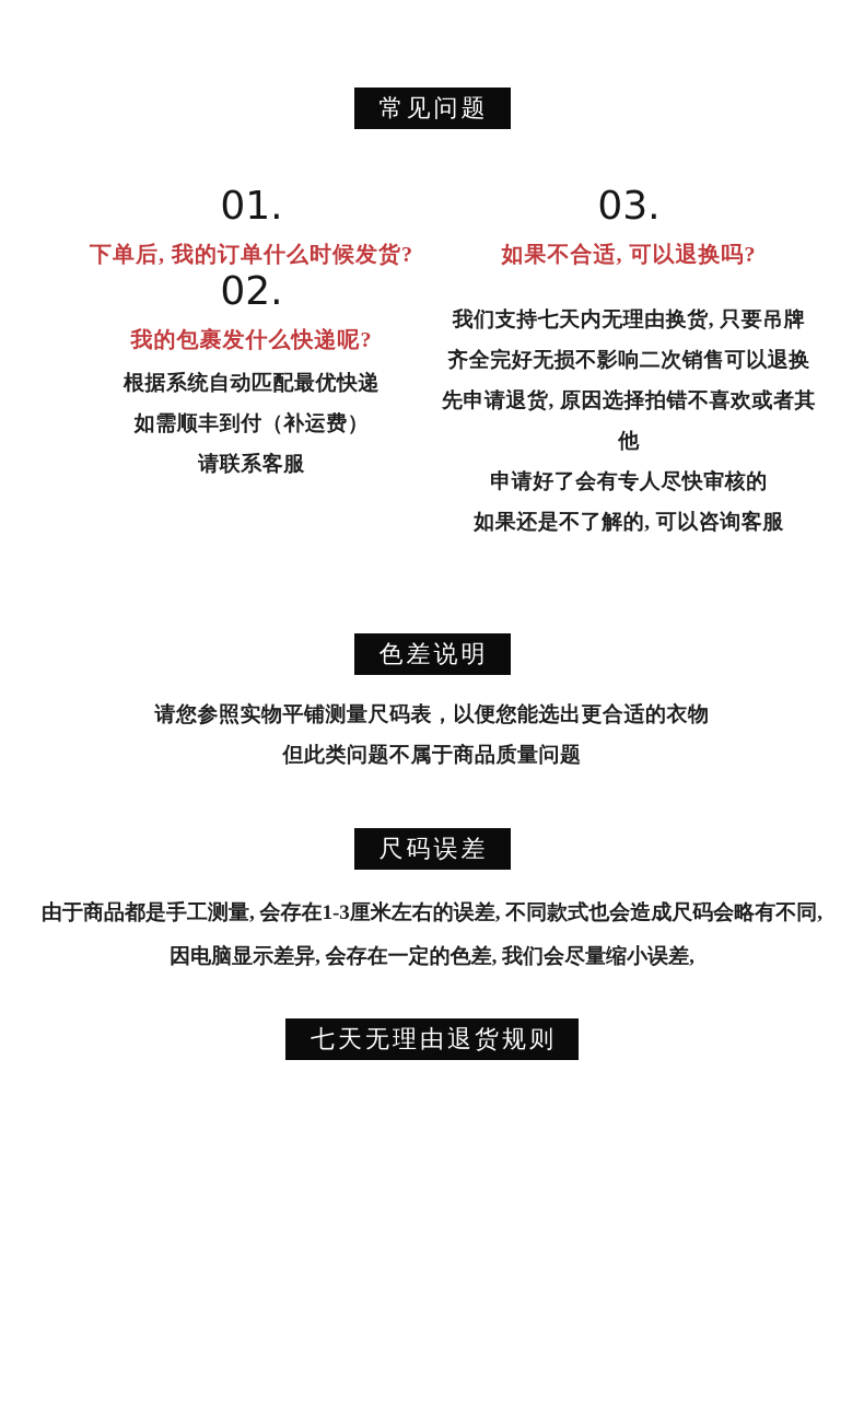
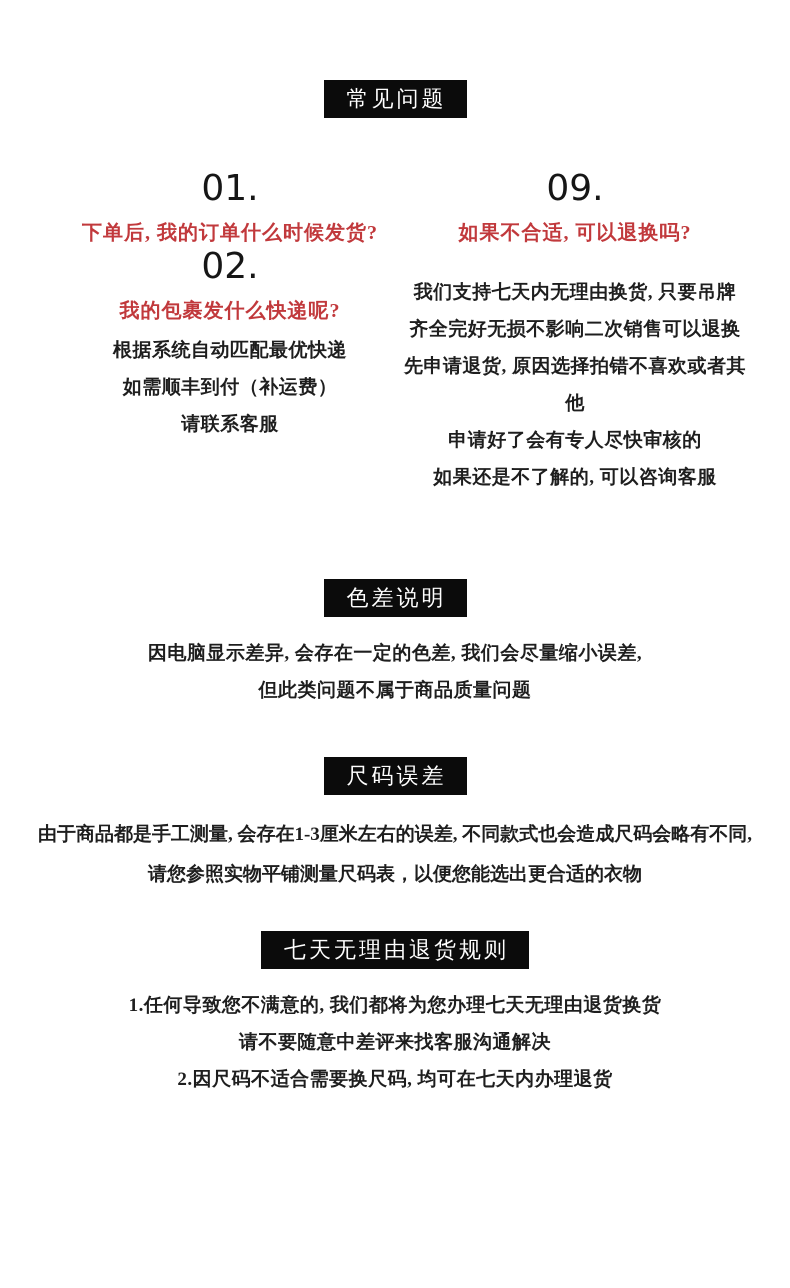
  常见问题
  01.
  下单后, 我的订单什么时候发货?
  02.
  我的包裹发什么快递呢?
  根据系统自动匹配最优快递
  如需顺丰到付（补运费）
  请联系客服
- 03.
+ 09.
  如果不合适, 可以退换吗?
  我们支持七天内无理由换货, 只要吊牌
  齐全完好无损不影响二次销售可以退换
  先申请退货, 原因选择拍错不喜欢或者其他
  申请好了会有专人尽快审核的
  如果还是不了解的, 可以咨询客服
  色差说明
- 请您参照实物平铺测量尺码表，以便您能选出更合适的衣物
+ 因电脑显示差异, 会存在一定的色差, 我们会尽量缩小误差,
  但此类问题不属于商品质量问题
  尺码误差
  由于商品都是手工测量, 会存在1-3厘米左右的误差, 不同款式也会造成尺码会略有不同,
- 因电脑显示差异, 会存在一定的色差, 我们会尽量缩小误差,
+ 请您参照实物平铺测量尺码表，以便您能选出更合适的衣物
  七天无理由退货规则
+ 1.任何导致您不满意的, 我们都将为您办理七天无理由退货换货
+ 请不要随意中差评来找客服沟通解决
+ 2.因尺码不适合需要换尺码, 均可在七天内办理退货
